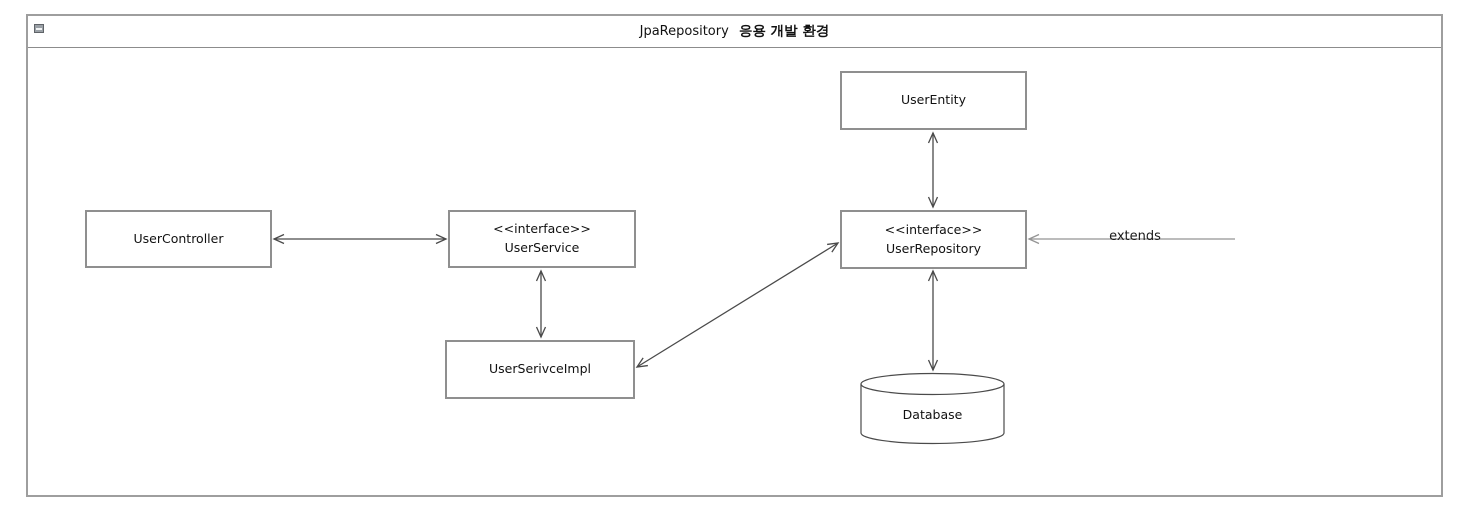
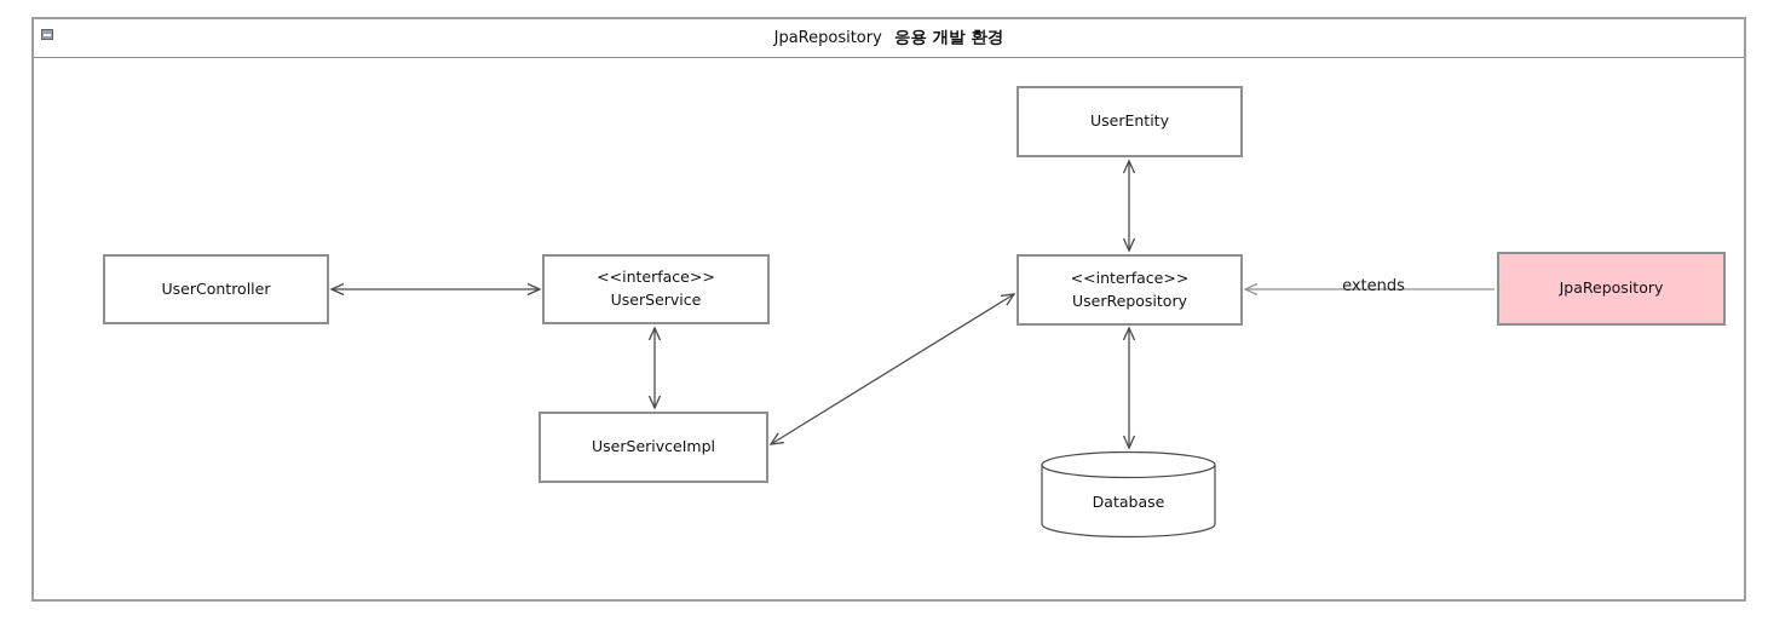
  JpaRepository 응용 개발 환경
  UserController
  <<interface>>
  UserService
  UserSerivceImpl
  UserEntity
  <<interface>>
  UserRepository
  Database
+ JpaRepository
  extends
